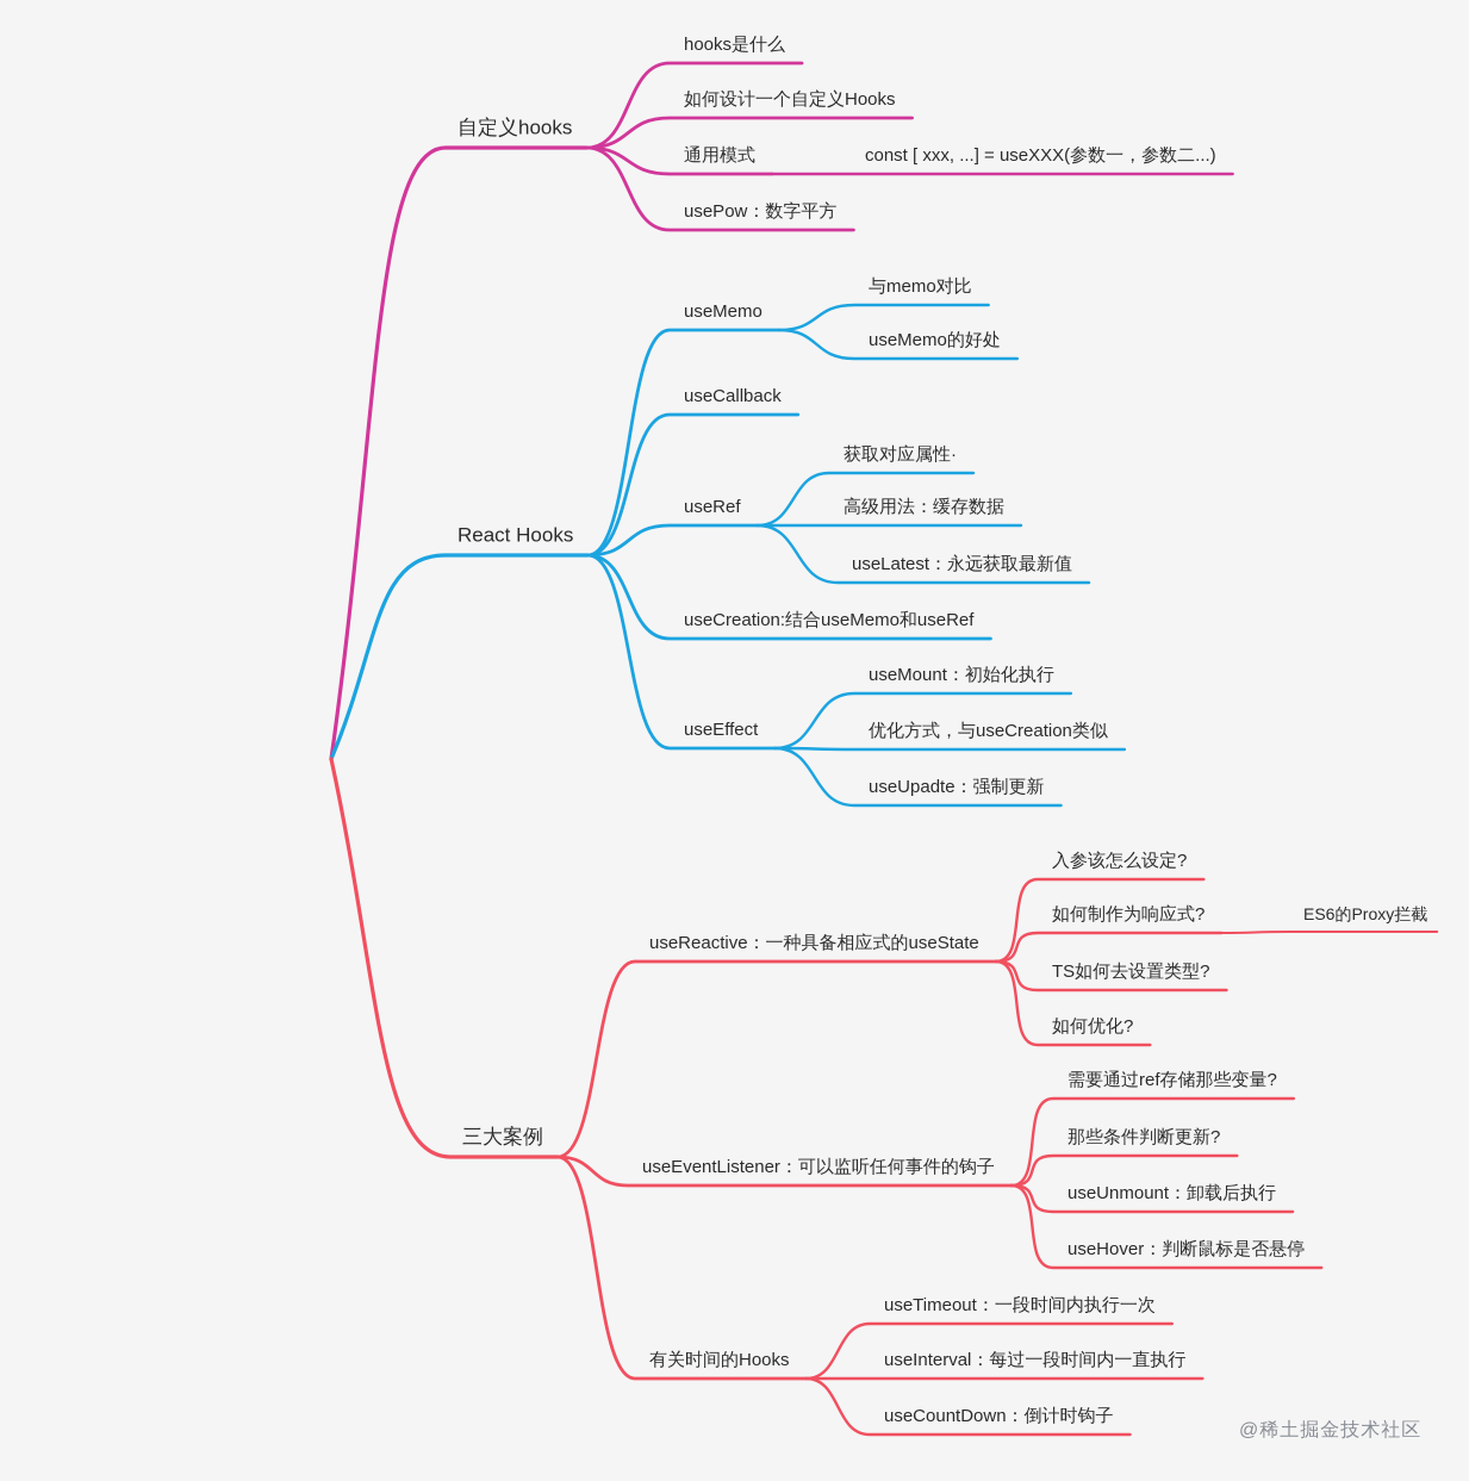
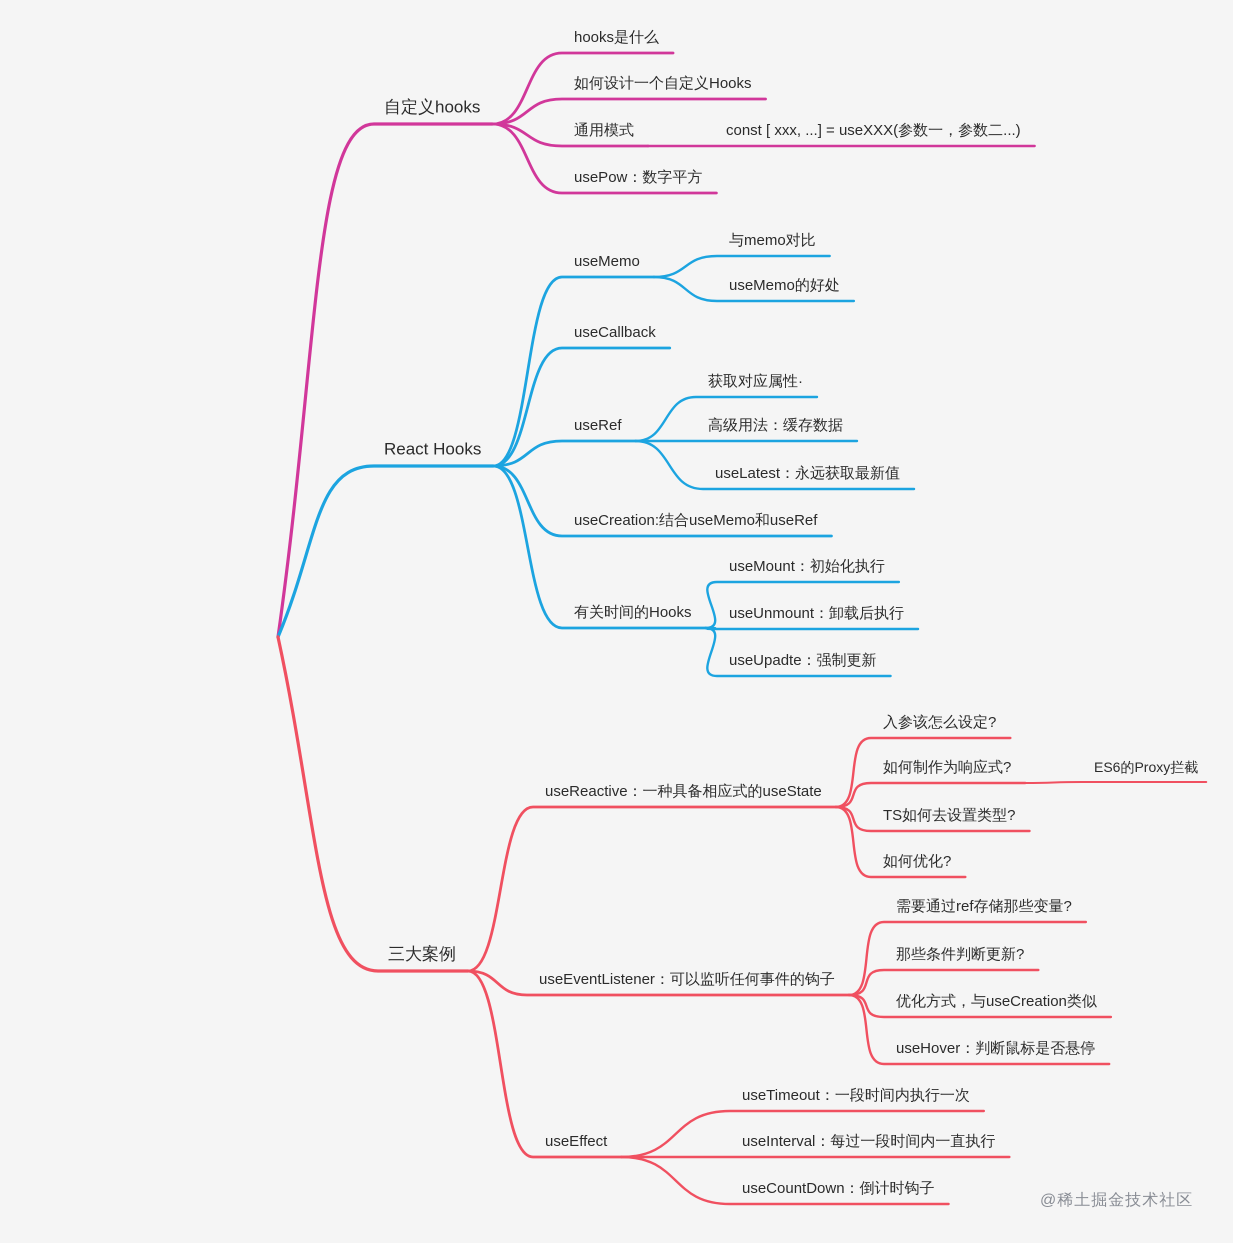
  自定义hooks
  hooks是什么
  如何设计一个自定义Hooks
  通用模式
  const [ xxx, ...] = useXXX(参数一，参数二...)
  usePow：数字平方
  React Hooks
  useMemo
  与memo对比
  useMemo的好处
  useCallback
  useRef
  获取对应属性·
  高级用法：缓存数据
  useLatest：永远获取最新值
  useCreation:结合useMemo和useRef
- useEffect
+ 有关时间的Hooks
  useMount：初始化执行
- 优化方式，与useCreation类似
+ useUnmount：卸载后执行
  useUpadte：强制更新
  三大案例
  useReactive：一种具备相应式的useState
  入参该怎么设定?
  如何制作为响应式?
  ES6的Proxy拦截
  TS如何去设置类型?
  如何优化?
  useEventListener：可以监听任何事件的钩子
  需要通过ref存储那些变量?
  那些条件判断更新?
- useUnmount：卸载后执行
+ 优化方式，与useCreation类似
  useHover：判断鼠标是否悬停
- 有关时间的Hooks
+ useEffect
  useTimeout：一段时间内执行一次
  useInterval：每过一段时间内一直执行
  useCountDown：倒计时钩子
  @稀土掘金技术社区
